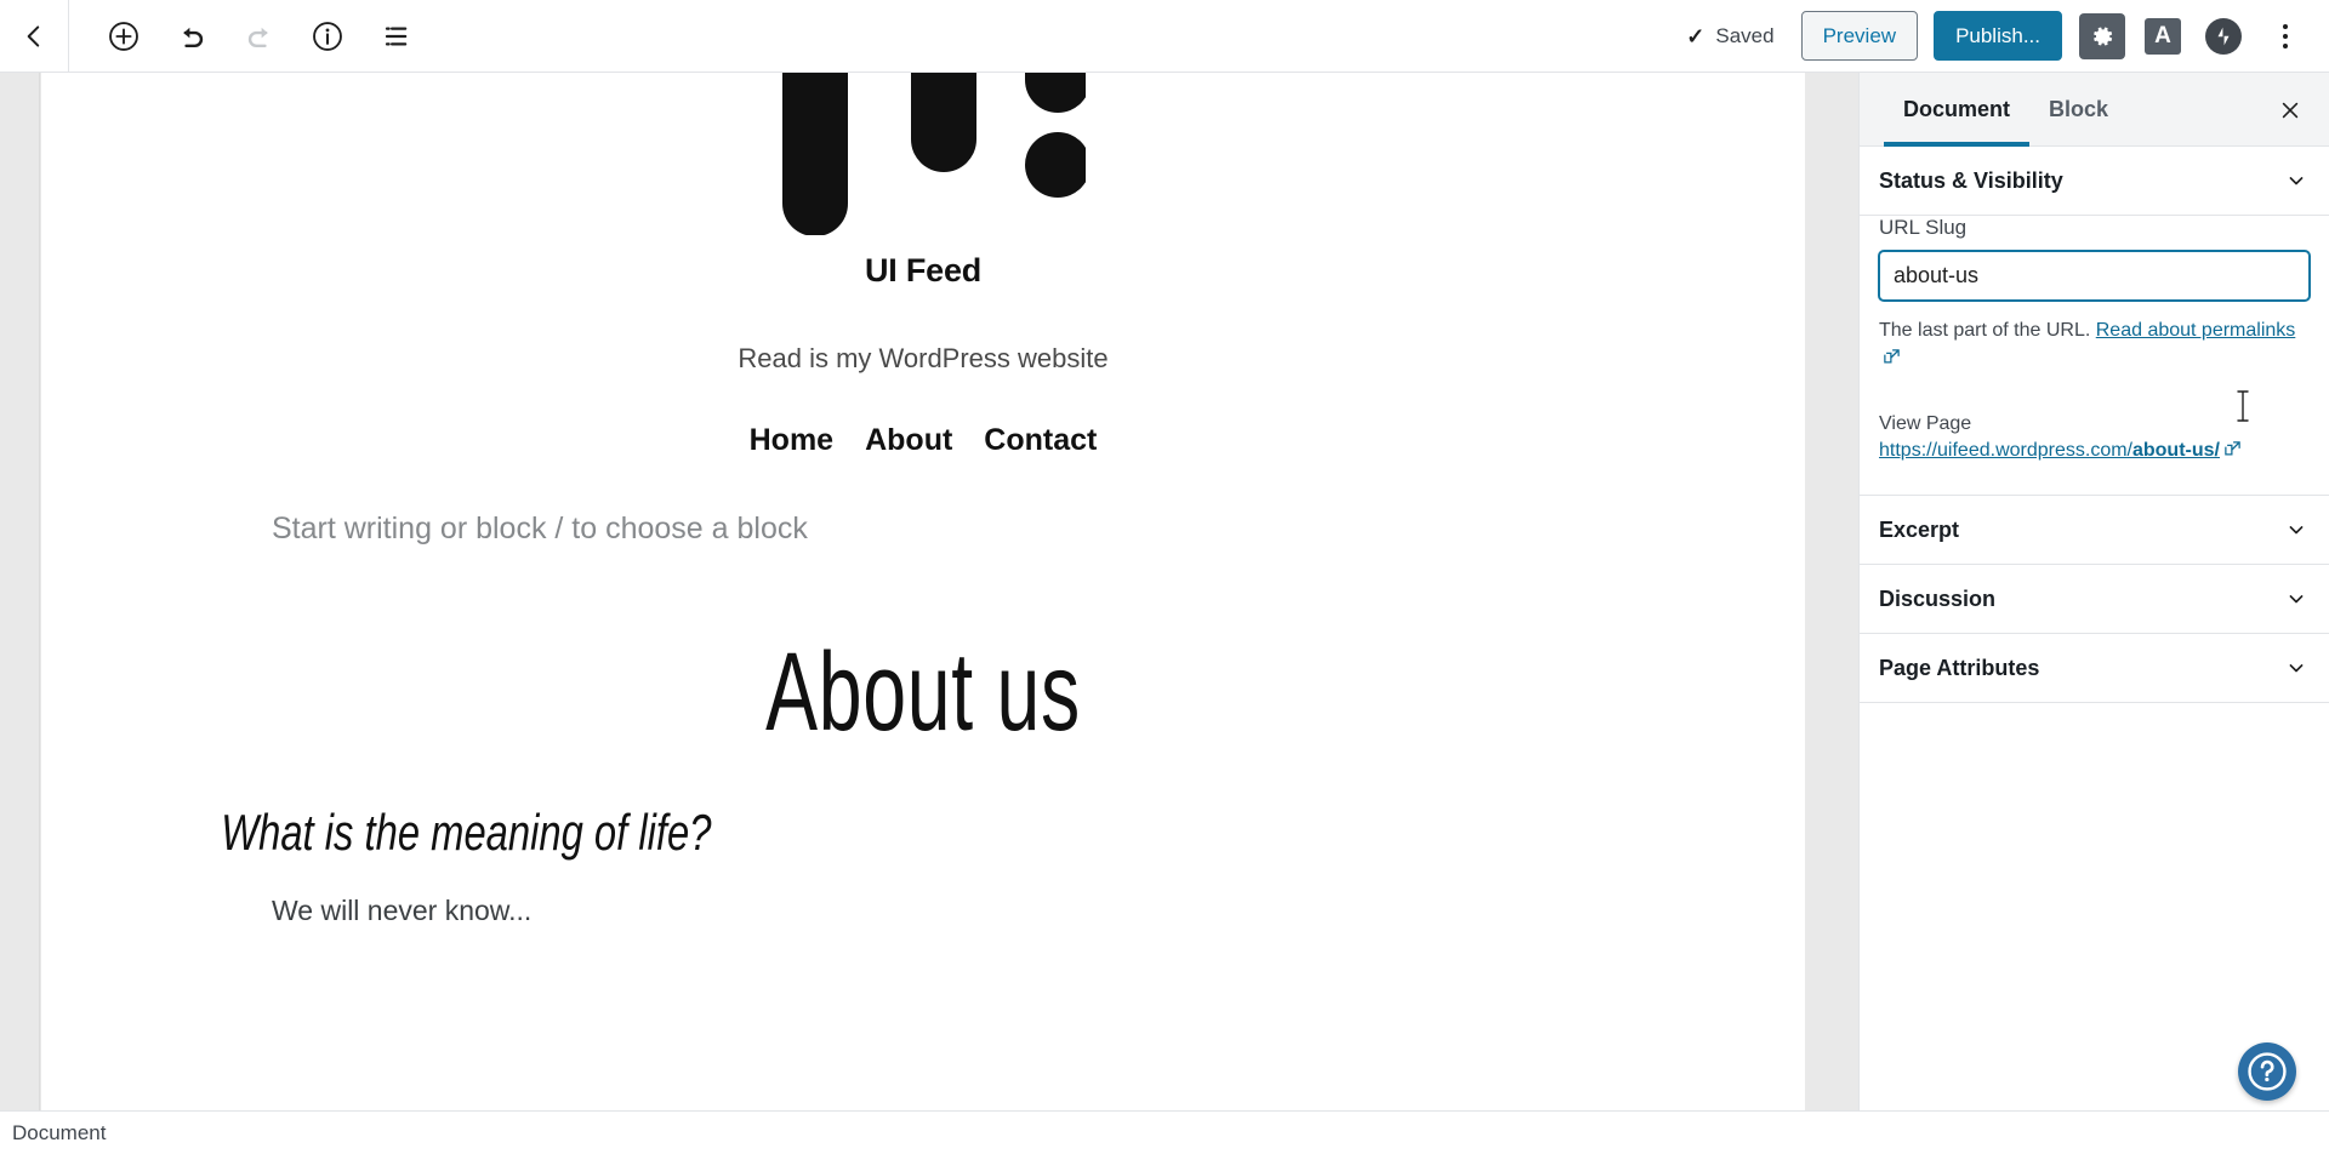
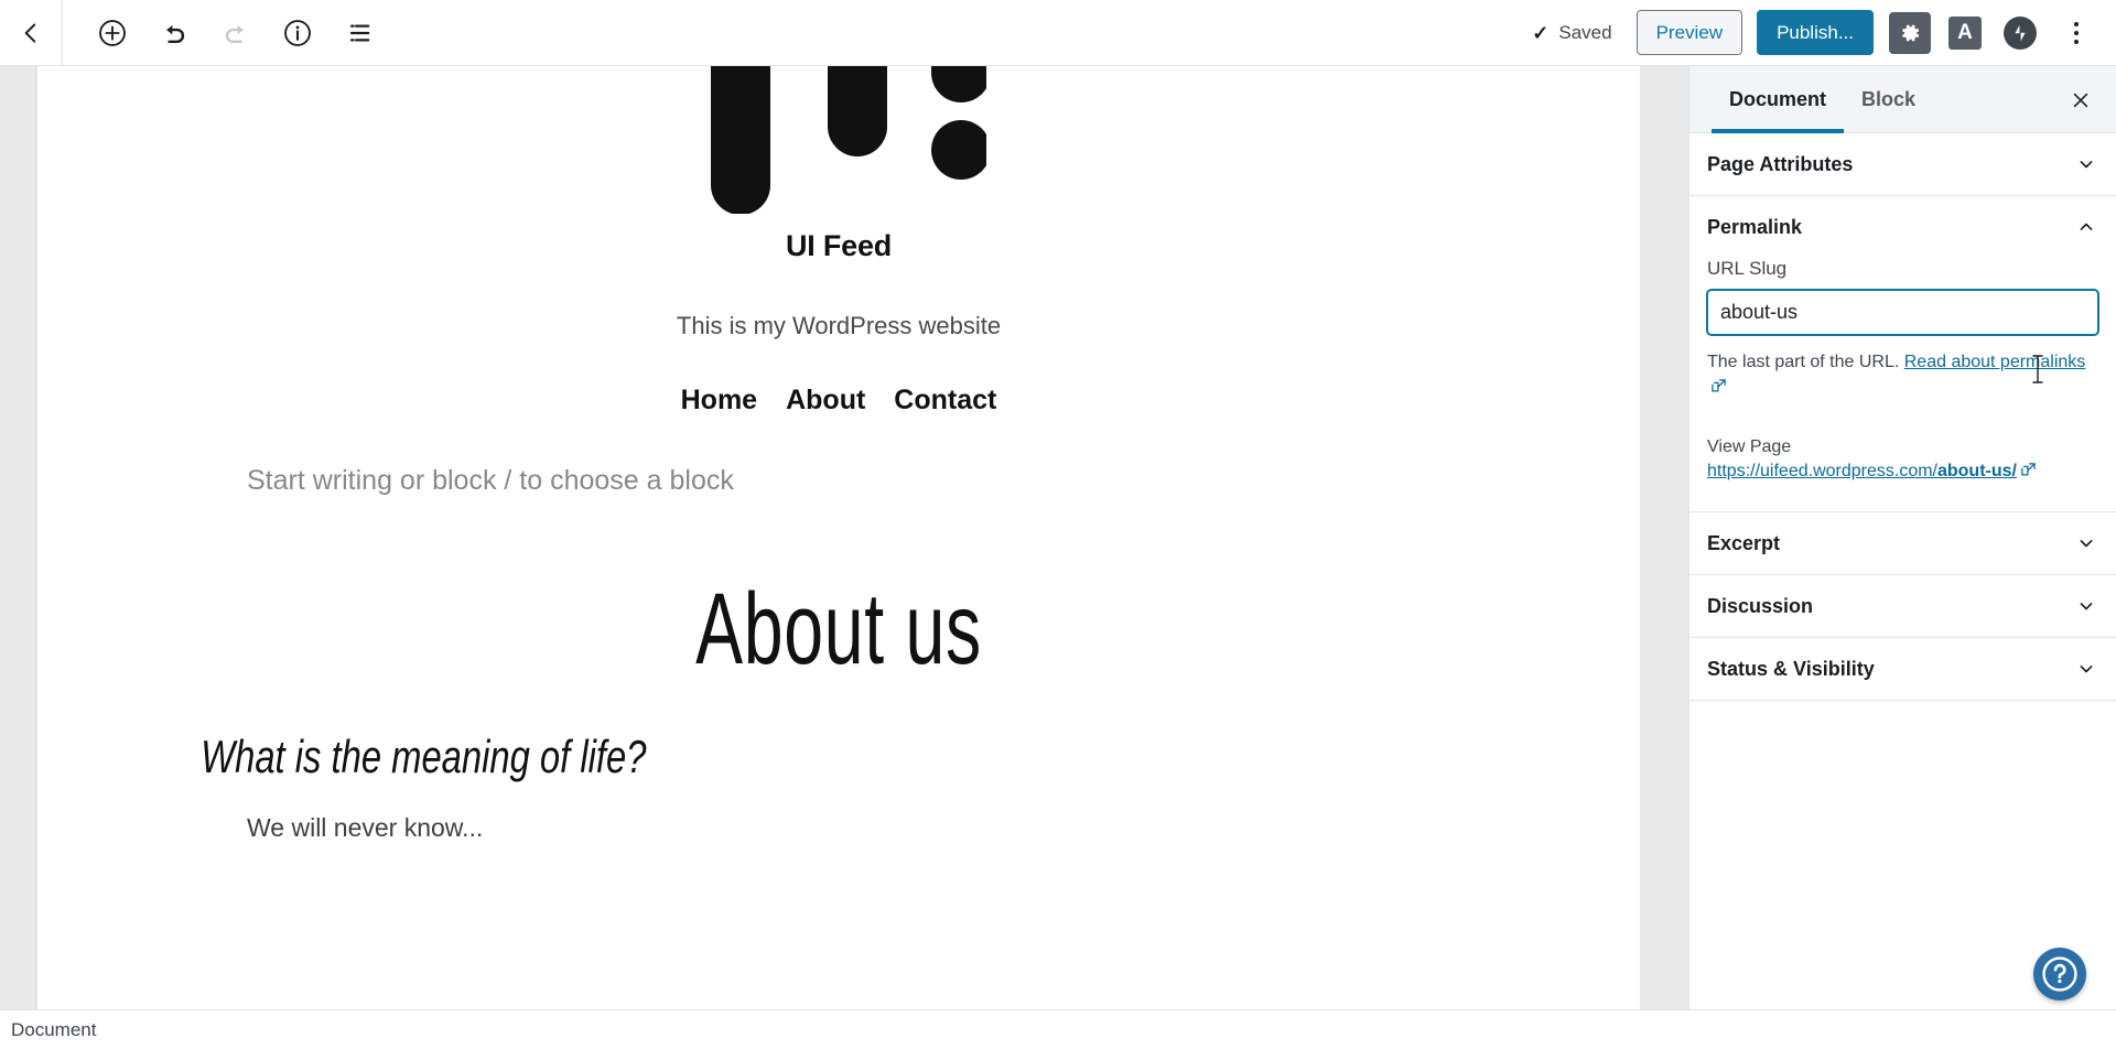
  ✓
  Saved
  Preview
  Publish...
  A
  UI Feed
- Read is my WordPress website
+ This is my WordPress website
  Home
  About
  Contact
  Start writing or block / to choose a block
  About us
  What is the meaning of life?
  We will never know...
  Document
  Block
- Status & Visibility
+ Page Attributes
+ Permalink
  URL Slug
  about-us
  The last part of the URL. Read about permalinks
  View Page
  https://uifeed.wordpress.com/about-us/
  Excerpt
  Discussion
- Page Attributes
+ Status & Visibility
  Document
